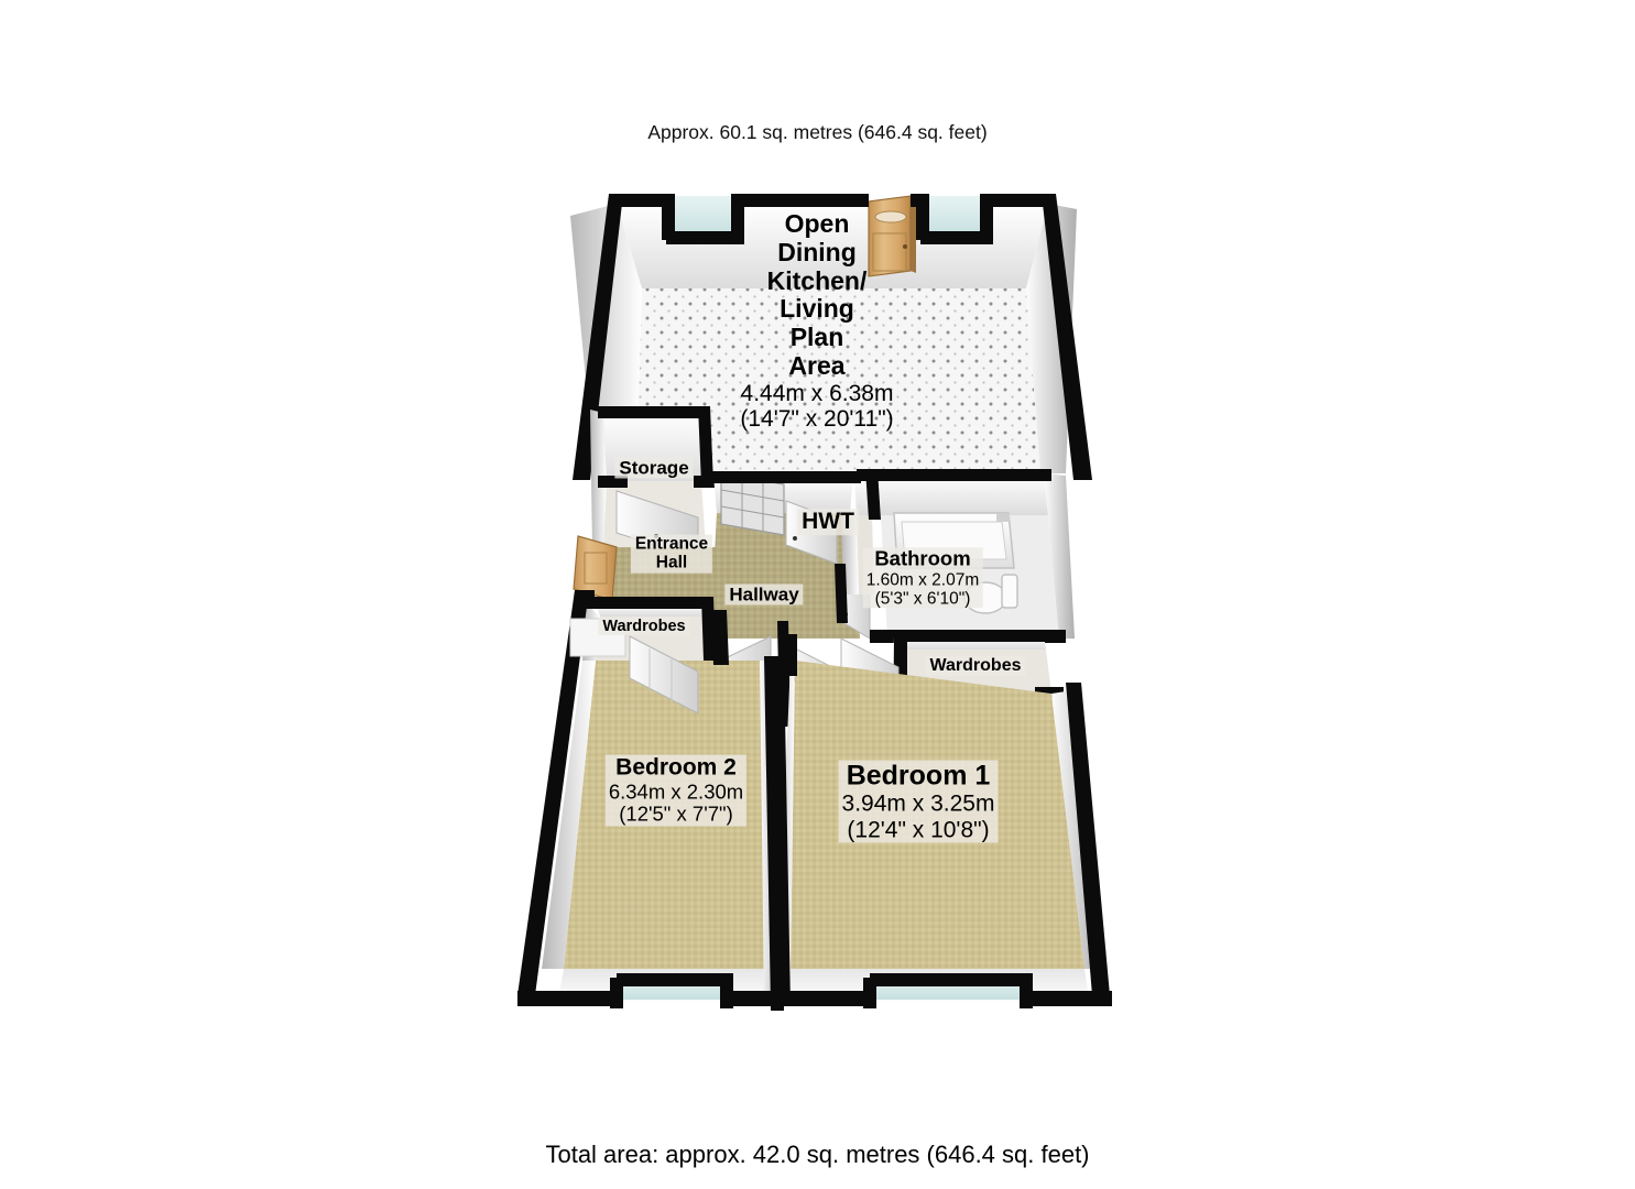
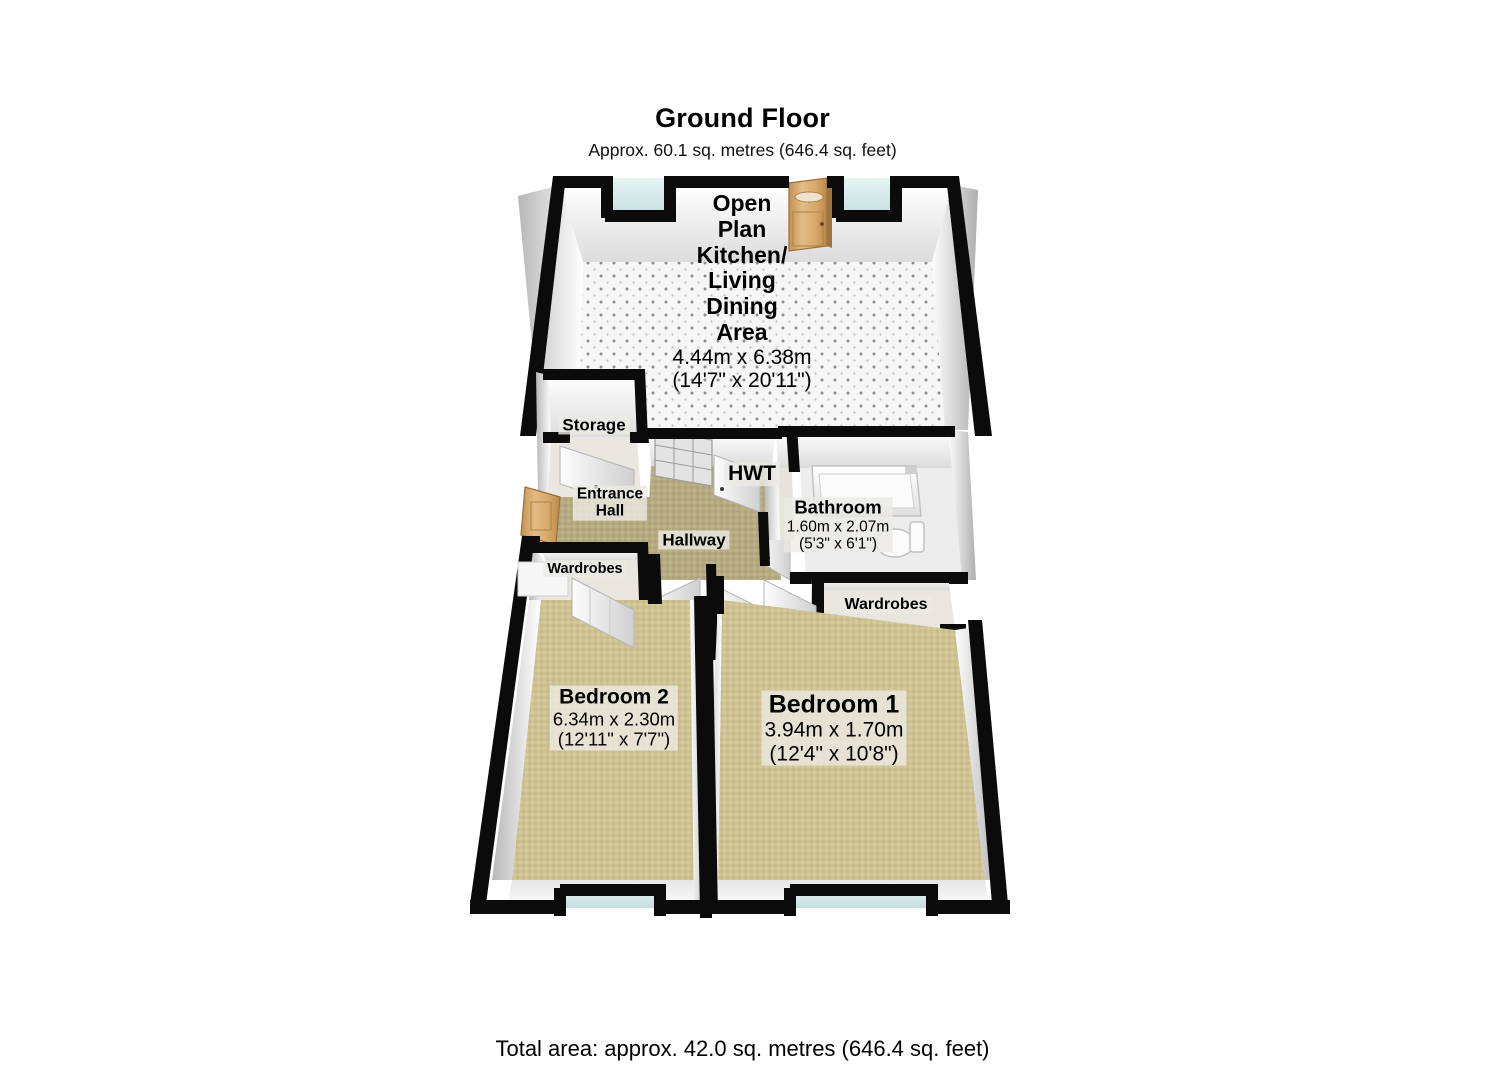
+ Ground Floor
  Approx. 60.1 sq. metres (646.4 sq. feet)
  Open
- Dining
+ Plan
  Kitchen/
  Living
- Plan
+ Dining
  Area
  4.44m x 6.38m
  (14'7" x 20'11")
  Storage
  Entrance
  Hall
  Hallway
  HWT
  Bathroom
  1.60m x 2.07m
- (5'3" x 6'10")
+ (5'3" x 6'1")
  Wardrobes
  Wardrobes
  Bedroom 2
  6.34m x 2.30m
- (12'5" x 7'7")
+ (12'11" x 7'7")
  Bedroom 1
- 3.94m x 3.25m
+ 3.94m x 1.70m
  (12'4" x 10'8")
  Total area: approx. 42.0 sq. metres (646.4 sq. feet)
